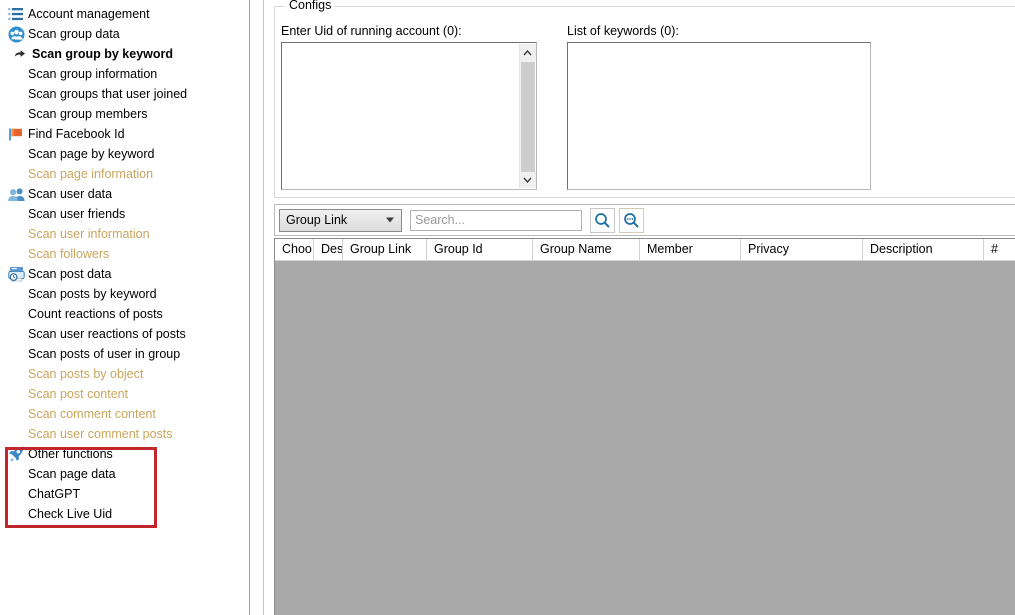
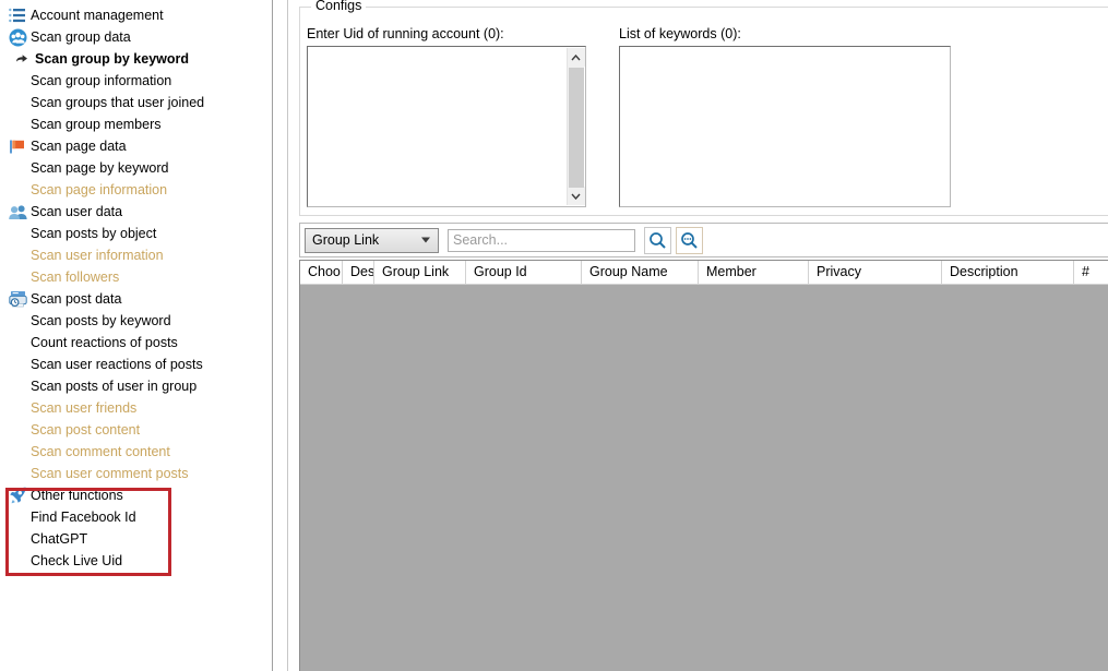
  Account management
  Scan group data
  Scan group by keyword
  Scan group information
  Scan groups that user joined
  Scan group members
- Find Facebook Id
+ Scan page data
  Scan page by keyword
  Scan page information
  Scan user data
- Scan user friends
+ Scan posts by object
  Scan user information
  Scan followers
  Scan post data
  Scan posts by keyword
  Count reactions of posts
  Scan user reactions of posts
  Scan posts of user in group
- Scan posts by object
+ Scan user friends
  Scan post content
  Scan comment content
  Scan user comment posts
  Other functions
- Scan page data
+ Find Facebook Id
  ChatGPT
  Check Live Uid
  Configs
  Enter Uid of running account (0):
  List of keywords (0):
  Group Link
  Search...
  Choo
  Des
  Group Link
  Group Id
  Group Name
  Member
  Privacy
  Description
  #
